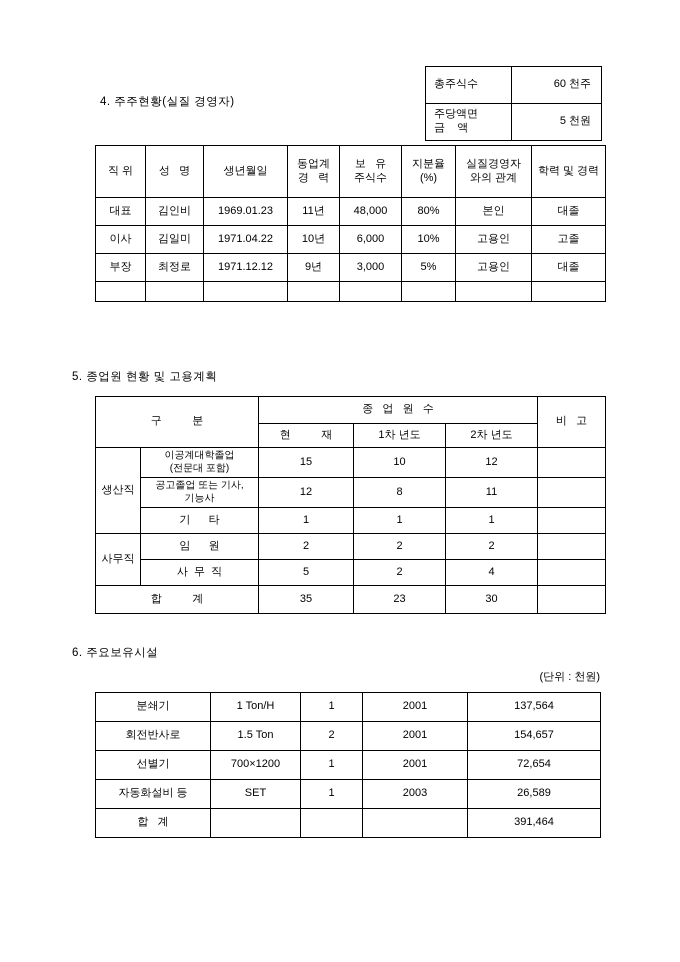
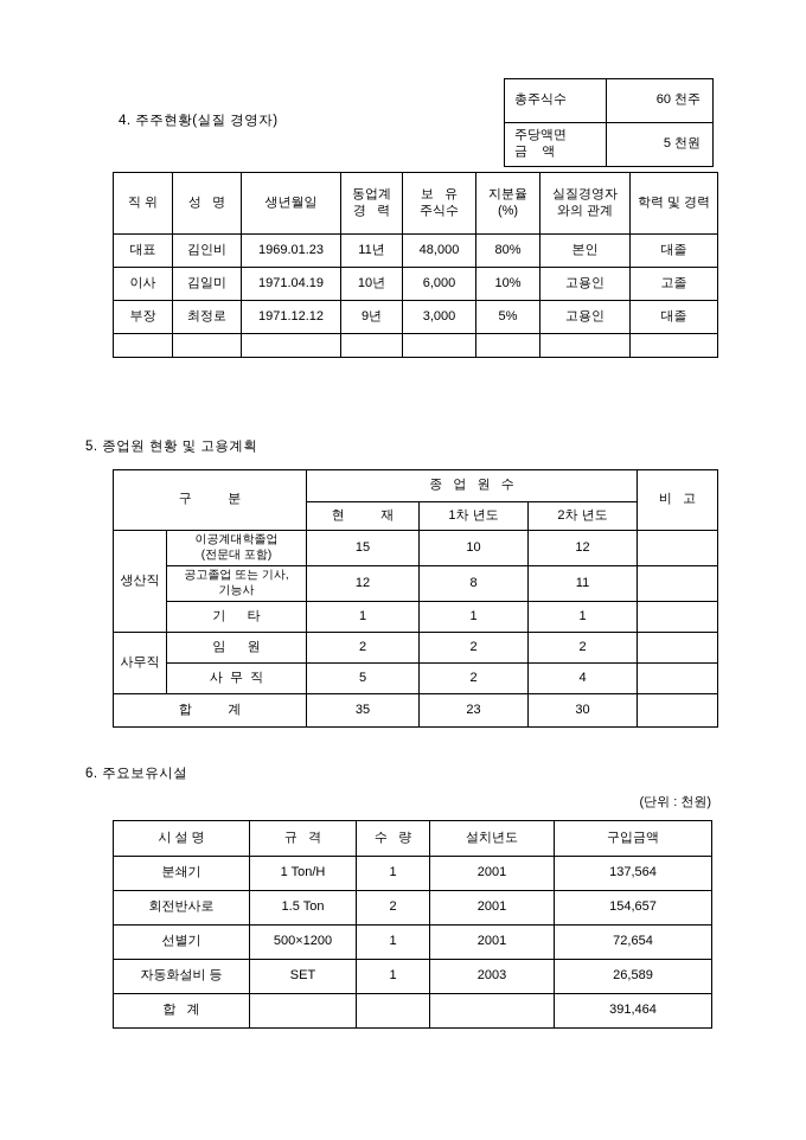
  총주식수	60 천주
  주당액면 금 액	5 천원
  4. 주주현황(실질 경영자)
  직 위	성 명	생년월일	동업계 경 력	보 유 주식수	지분율 (%)	실질경영자 와의 관계	학력 및 경력
  대표	김인비	1969.01.23	11년	48,000	80%	본인	대졸
- 이사	김일미	1971.04.22	10년	6,000	10%	고용인	고졸
+ 이사	김일미	1971.04.19	10년	6,000	10%	고용인	고졸
  부장	최정로	1971.12.12	9년	3,000	5%	고용인	대졸
  5. 종업원 현황 및 고용계획
  구 분	종 업 원 수	비 고
  현 재	1차 년도	2차 년도
  생산직	이공계대학졸업 (전문대 포함)	15	10	12
  공고졸업 또는 기사, 기능사	12	8	11
  기 타	1	1	1
  사무직	임 원	2	2	2
  사 무 직	5	2	4
  합 계	35	23	30
  6. 주요보유시설
  (단위 : 천원)
+ 시 설 명	규 격	수 량	설치년도	구입금액
  분쇄기	1 Ton/H	1	2001	137,564
  회전반사로	1.5 Ton	2	2001	154,657
- 선별기	700×1200	1	2001	72,654
+ 선별기	500×1200	1	2001	72,654
  자동화설비 등	SET	1	2003	26,589
  합 계				391,464
